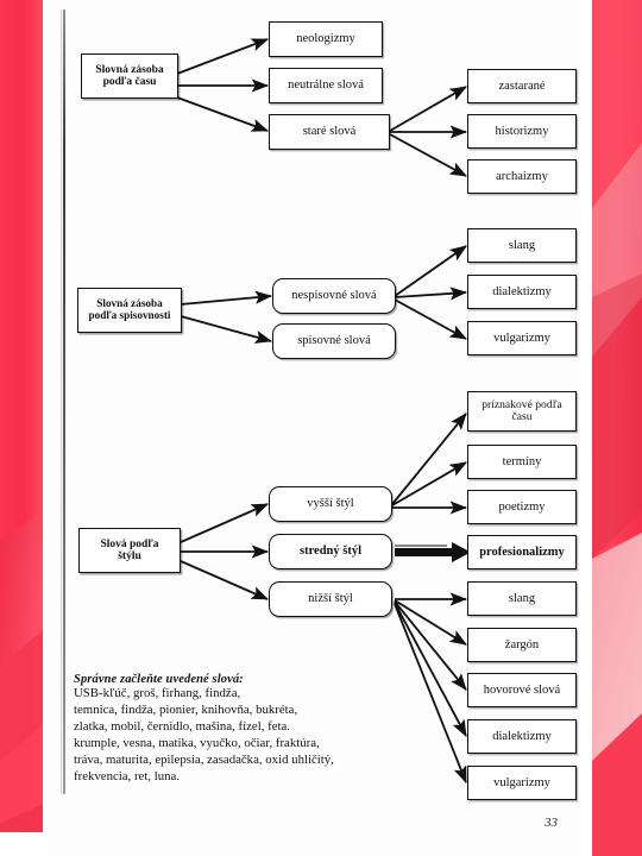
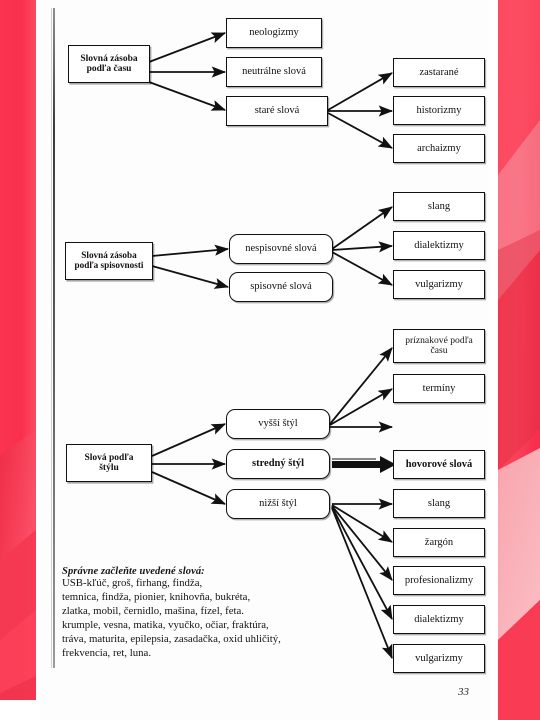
  Slovná zásoba
  podľa času
  neologizmy
  neutrálne slová
  staré slová
  zastarané
  historizmy
  archaizmy
  Slovná zásoba
  podľa spisovnosti
  nespisovné slová
  spisovné slová
  slang
  dialektizmy
  vulgarizmy
  Slová podľa
  štýlu
  vyšší štýl
  stredný štýl
  nižší štýl
  príznakové podľa
  času
  termíny
- poetizmy
- profesionalizmy
+ hovorové slová
  slang
  žargón
- hovorové slová
+ profesionalizmy
  dialektizmy
  vulgarizmy
  Správne začleňte uvedené slová:
  USB-kľúč, groš, firhang, findža,
  temnica, findža, pionier, knihovňa, bukréta,
  zlatka, mobil, černidlo, mašina, fízel, feta.
  krumple, vesna, matika, vyučko, očiar, fraktúra,
  tráva, maturita, epilepsia, zasadačka, oxid uhličitý,
  frekvencia, ret, luna.
  33
